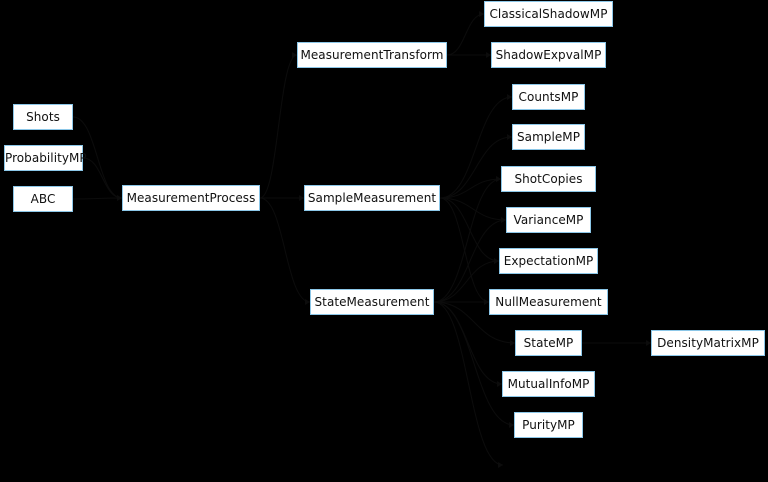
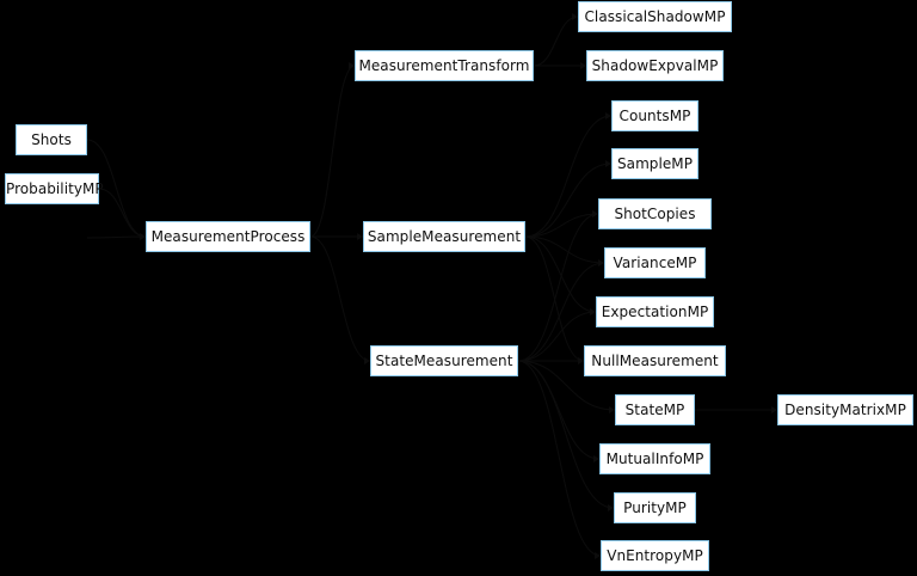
  Shots
  ProbabilityMP
- ABC
  MeasurementProcess
  MeasurementTransform
  SampleMeasurement
  StateMeasurement
  ClassicalShadowMP
  ShadowExpvalMP
  CountsMP
  SampleMP
  ShotCopies
  VarianceMP
  ExpectationMP
  NullMeasurement
  StateMP
  MutualInfoMP
  PurityMP
+ VnEntropyMP
  DensityMatrixMP
